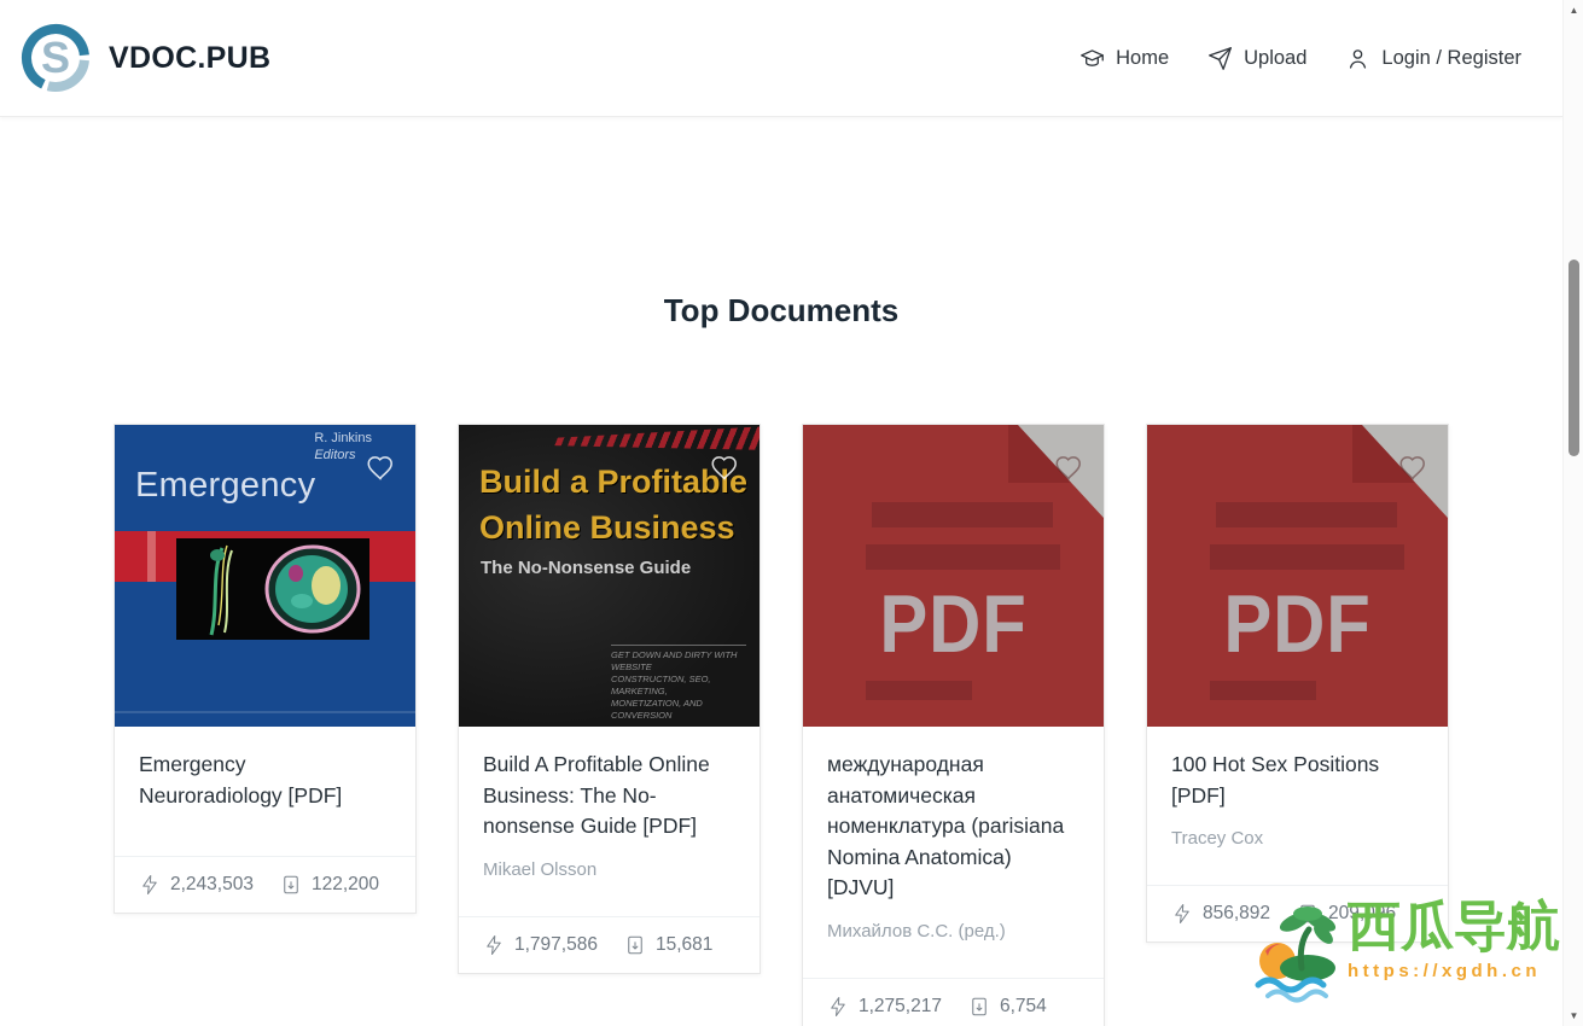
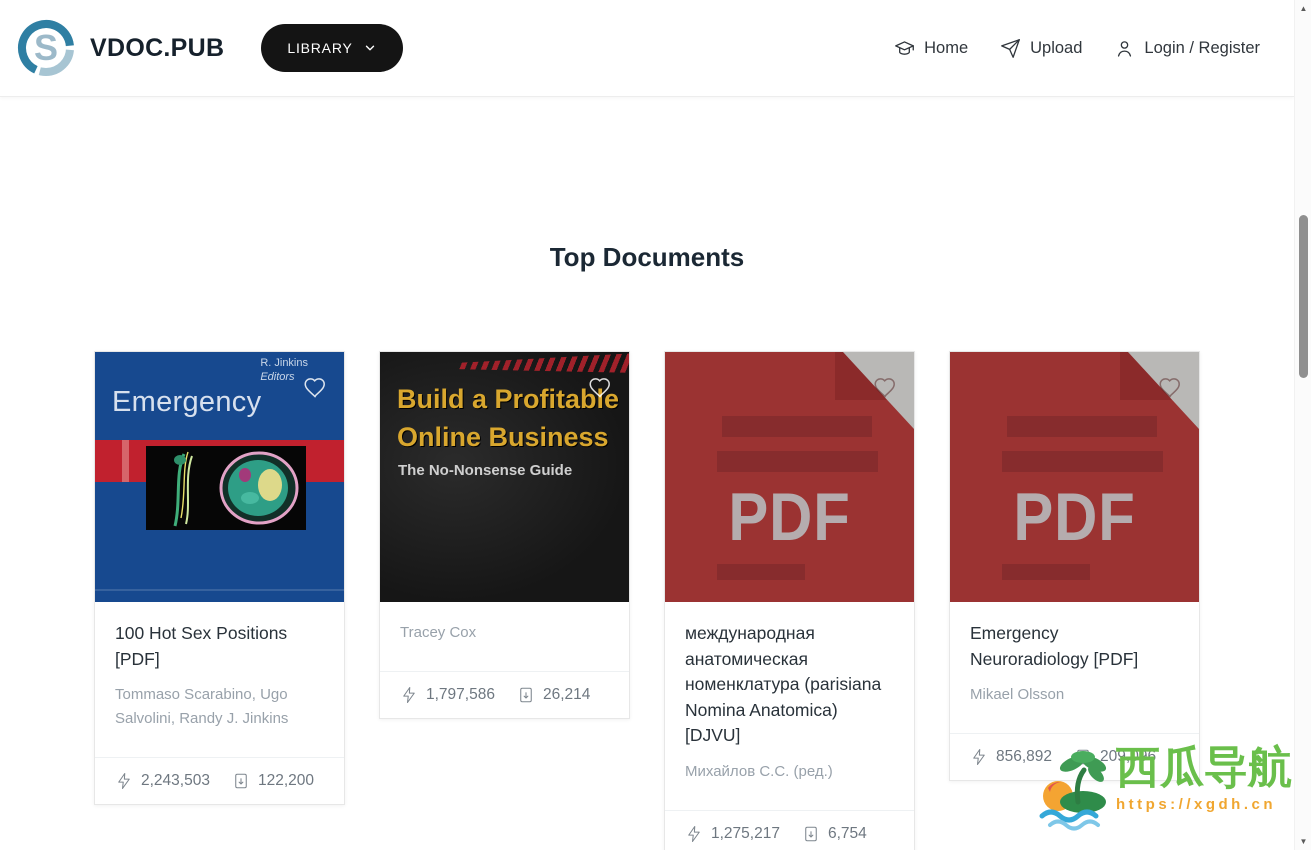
  S
  VDOC.PUB
+ LIBRARY
  Home
  Upload
  Login / Register
  Top Documents
  R. Jinkins
  Editors
  Emergency
- Emergency Neuroradiology [PDF]
+ 100 Hot Sex Positions [PDF]
+ Tommaso Scarabino, Ugo Salvolini, Randy J. Jinkins
  2,243,503
  122,200
  Build a Profitable
  Online Business
  The No-Nonsense Guide
- GET DOWN AND DIRTY WITH WEBSITE
- CONSTRUCTION, SEO, MARKETING,
- MONETIZATION, AND CONVERSION
- Build A Profitable Online Business: The No-nonsense Guide [PDF]
- Mikael Olsson
+ Tracey Cox
  1,797,586
- 15,681
+ 26,214
  PDF
  международная анатомическая номенклатура (parisiana Nomina Anatomica) [DJVU]
  Михайлов С.С. (ред.)
  1,275,217
  6,754
  PDF
- 100 Hot Sex Positions [PDF]
+ Emergency Neuroradiology [PDF]
- Tracey Cox
+ Mikael Olsson
  856,892
  209,096
  西瓜导航
  https://xgdh.cn
  ▲
  ▼
